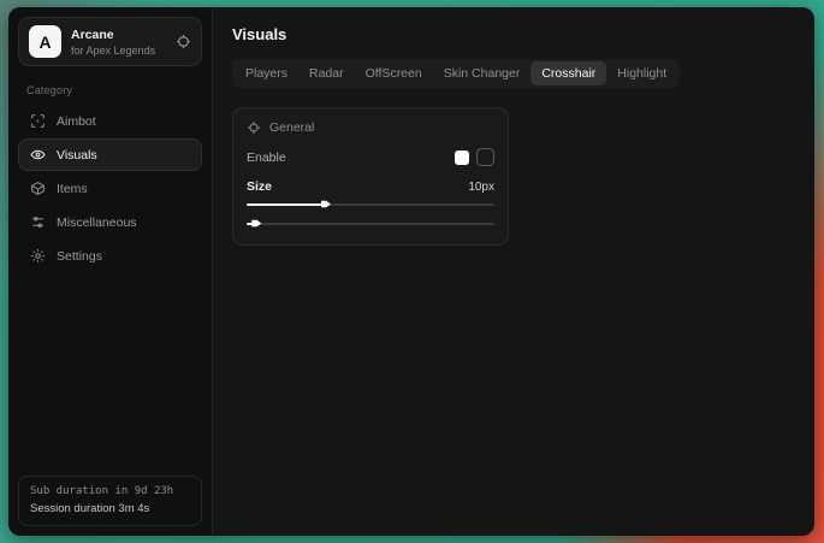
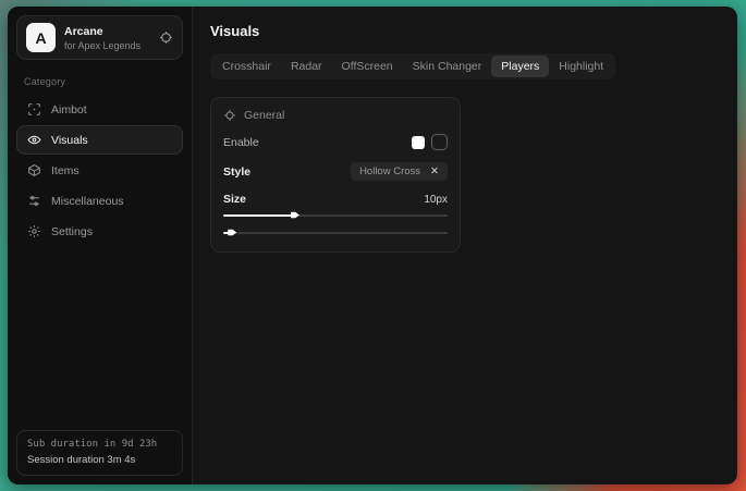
  A
  Arcane
  for Apex Legends
  Category
  Aimbot
  Visuals
  Items
  Miscellaneous
  Settings
  Sub duration in 9d 23h
  Session duration 3m 4s
  Visuals
- Players
+ Crosshair
  Radar
  OffScreen
  Skin Changer
- Crosshair
+ Players
  Highlight
  General
  Enable
+ Style
+ Hollow Cross
+ ✕
  Size
  10px
